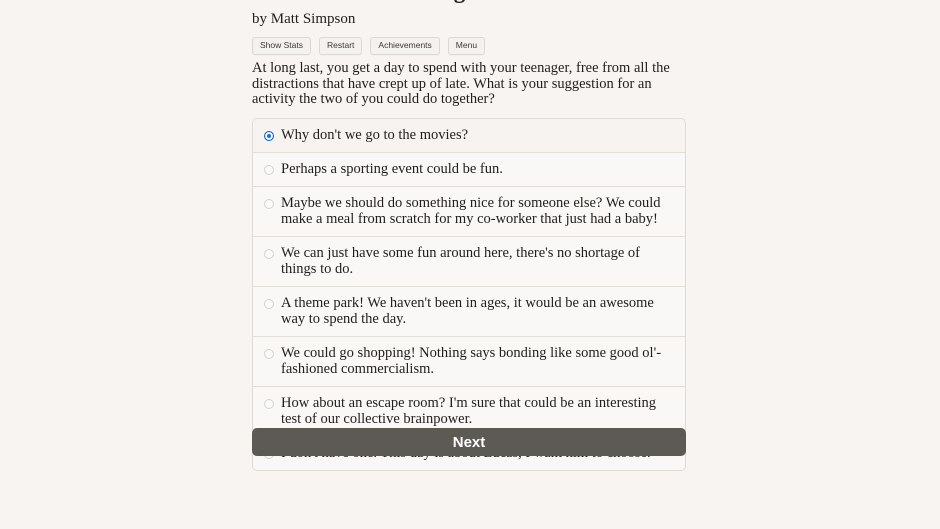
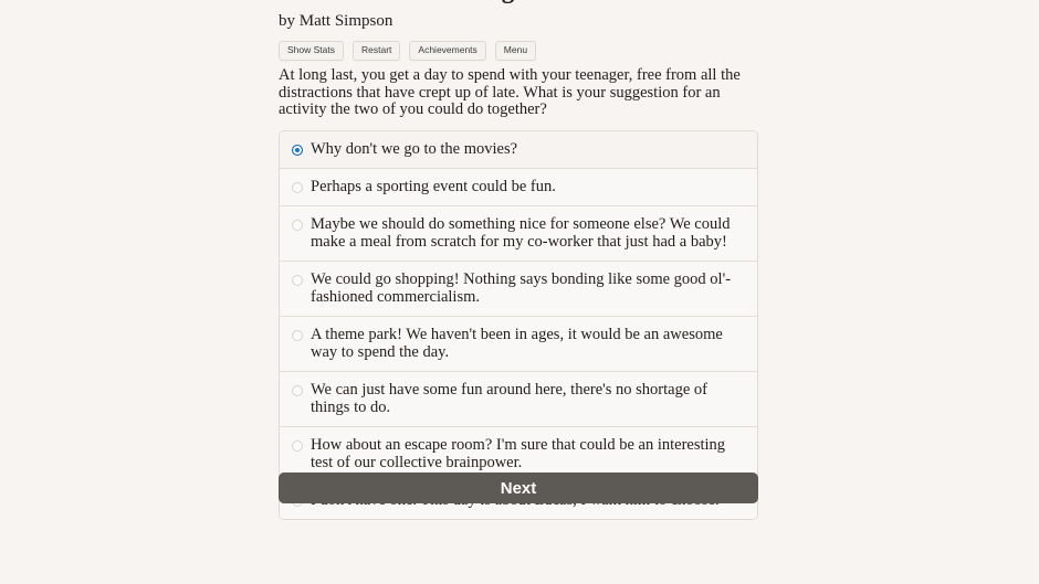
  by Matt Simpson
  Show Stats
  Restart
  Achievements
  Menu
  At long last, you get a day to spend with your teenager, free from all the distractions that have crept up of late. What is your suggestion for an activity the two of you could do together?
  Why don't we go to the movies?
  Perhaps a sporting event could be fun.
  Maybe we should do something nice for someone else? We could make a meal from scratch for my co-worker that just had a baby!
- We can just have some fun around here, there's no shortage of things to do.
+ We could go shopping! Nothing says bonding like some good ol'-fashioned commercialism.
  A theme park! We haven't been in ages, it would be an awesome way to spend the day.
- We could go shopping! Nothing says bonding like some good ol'-fashioned commercialism.
+ We can just have some fun around here, there's no shortage of things to do.
  How about an escape room? I'm sure that could be an interesting test of our collective brainpower.
  Next
